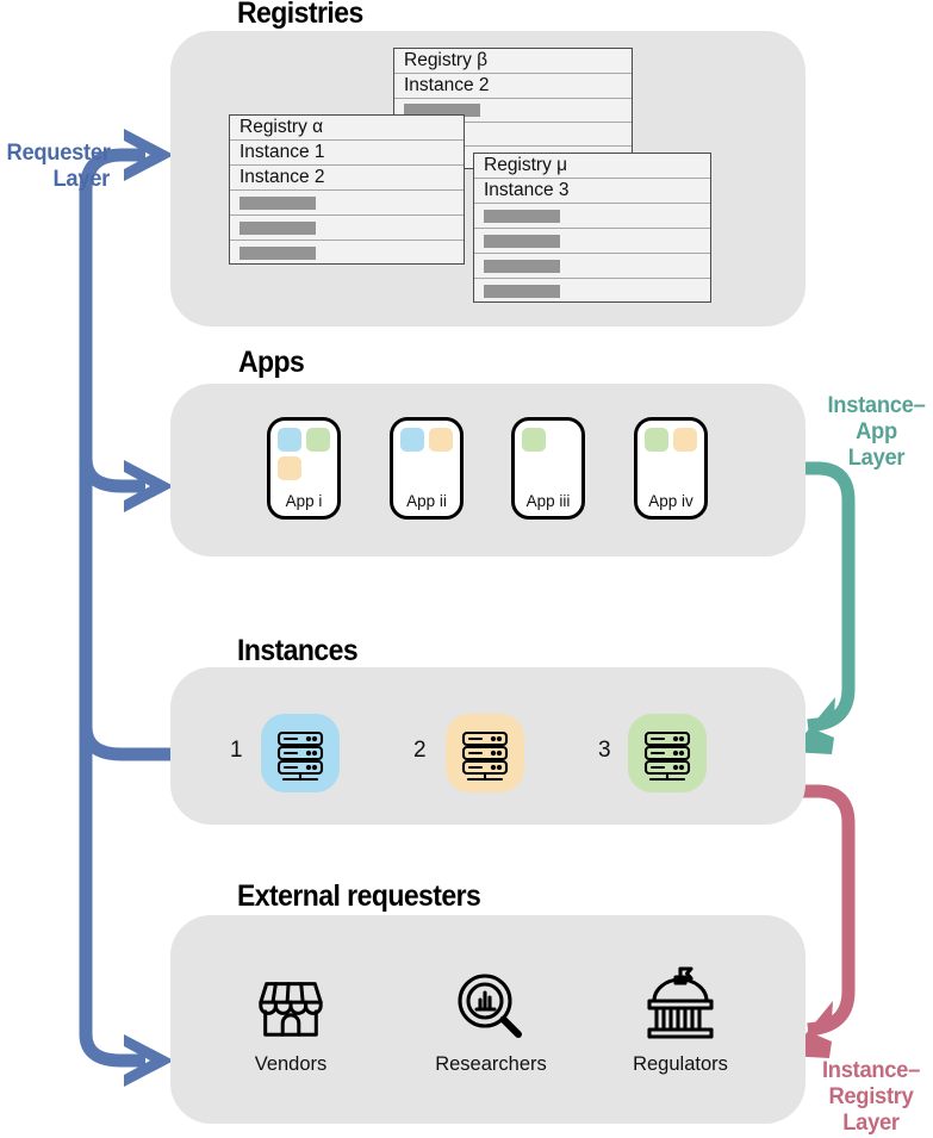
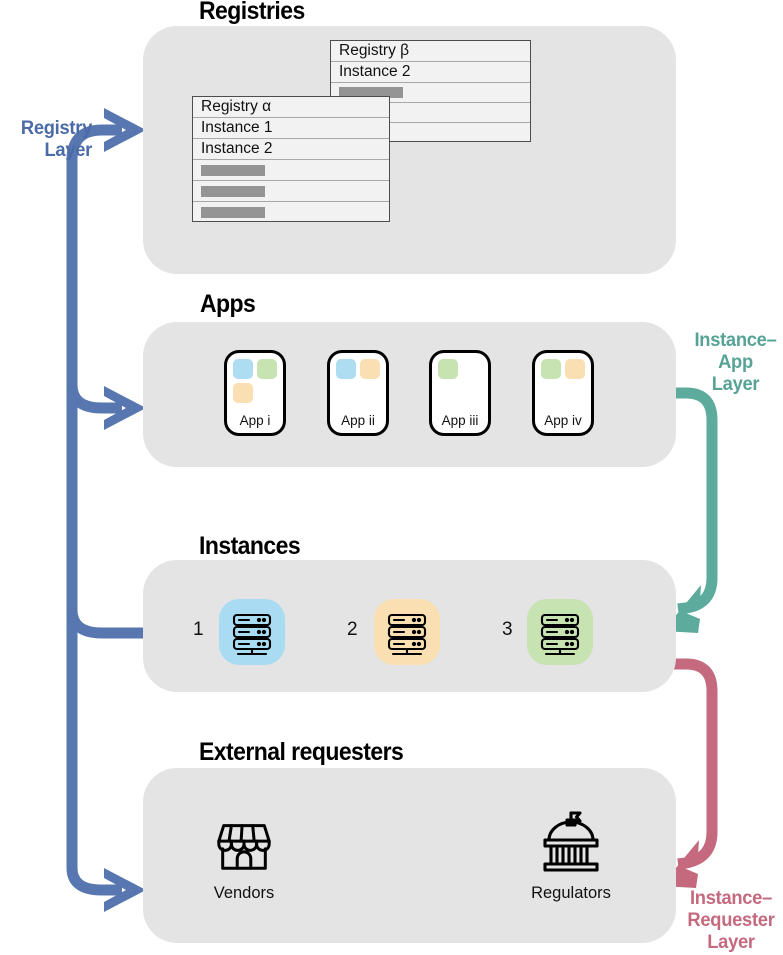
- Requester
+ Registry
  Layer
  Instance–
  App
  Layer
  Instance–
- Registry
+ Requester
  Layer
  Registries
  Registry β
  Instance 2
  Registry α
  Instance 1
  Instance 2
- Registry μ
- Instance 3
  Apps
  App i
  App ii
  App iii
  App iv
  Instances
  1
  2
  3
  External requesters
  Vendors
- Researchers
  Regulators
